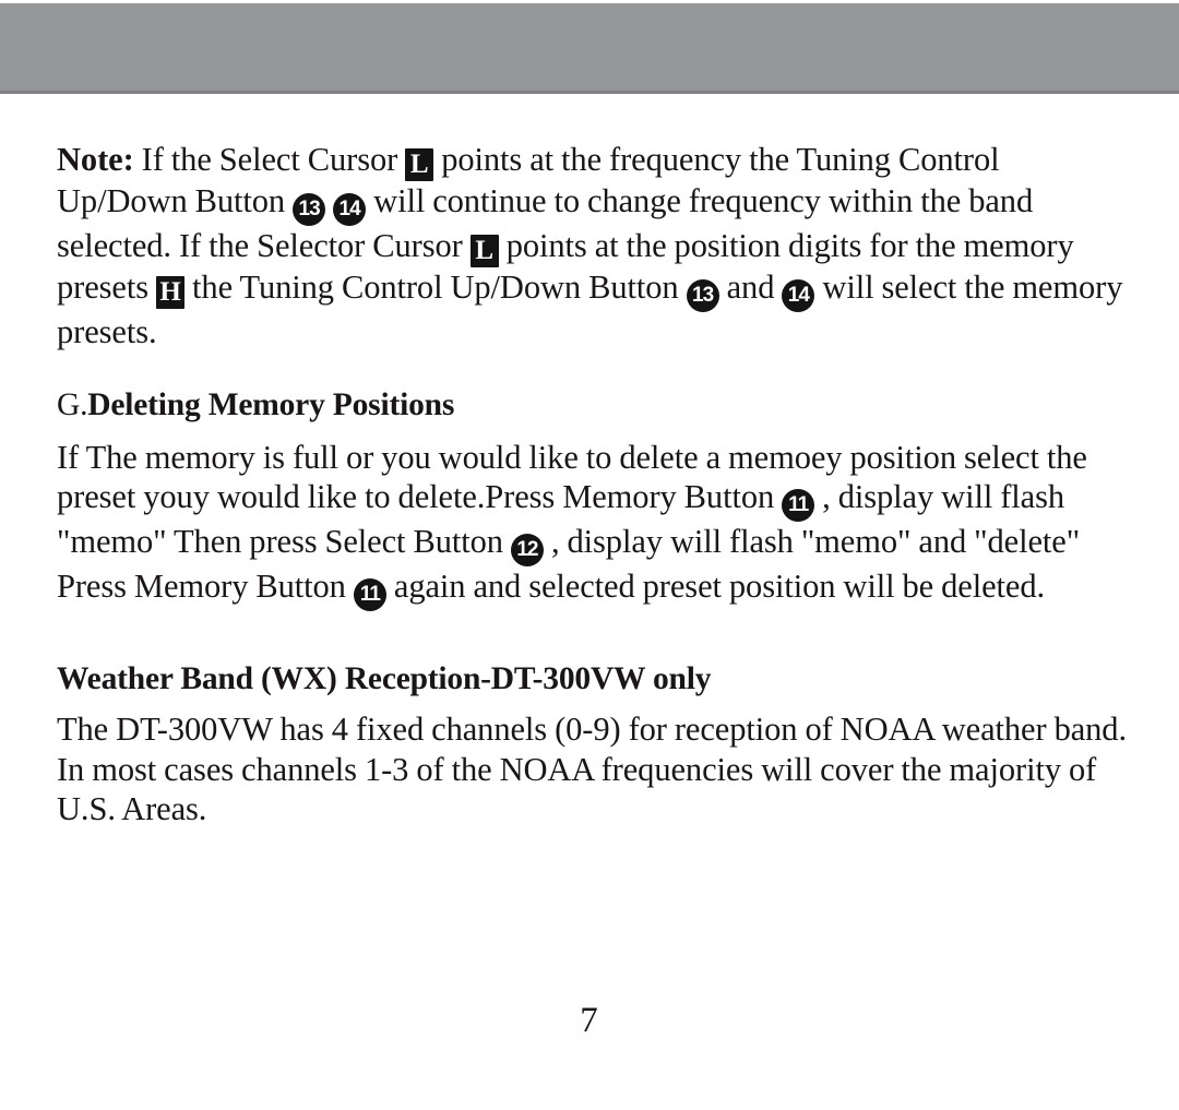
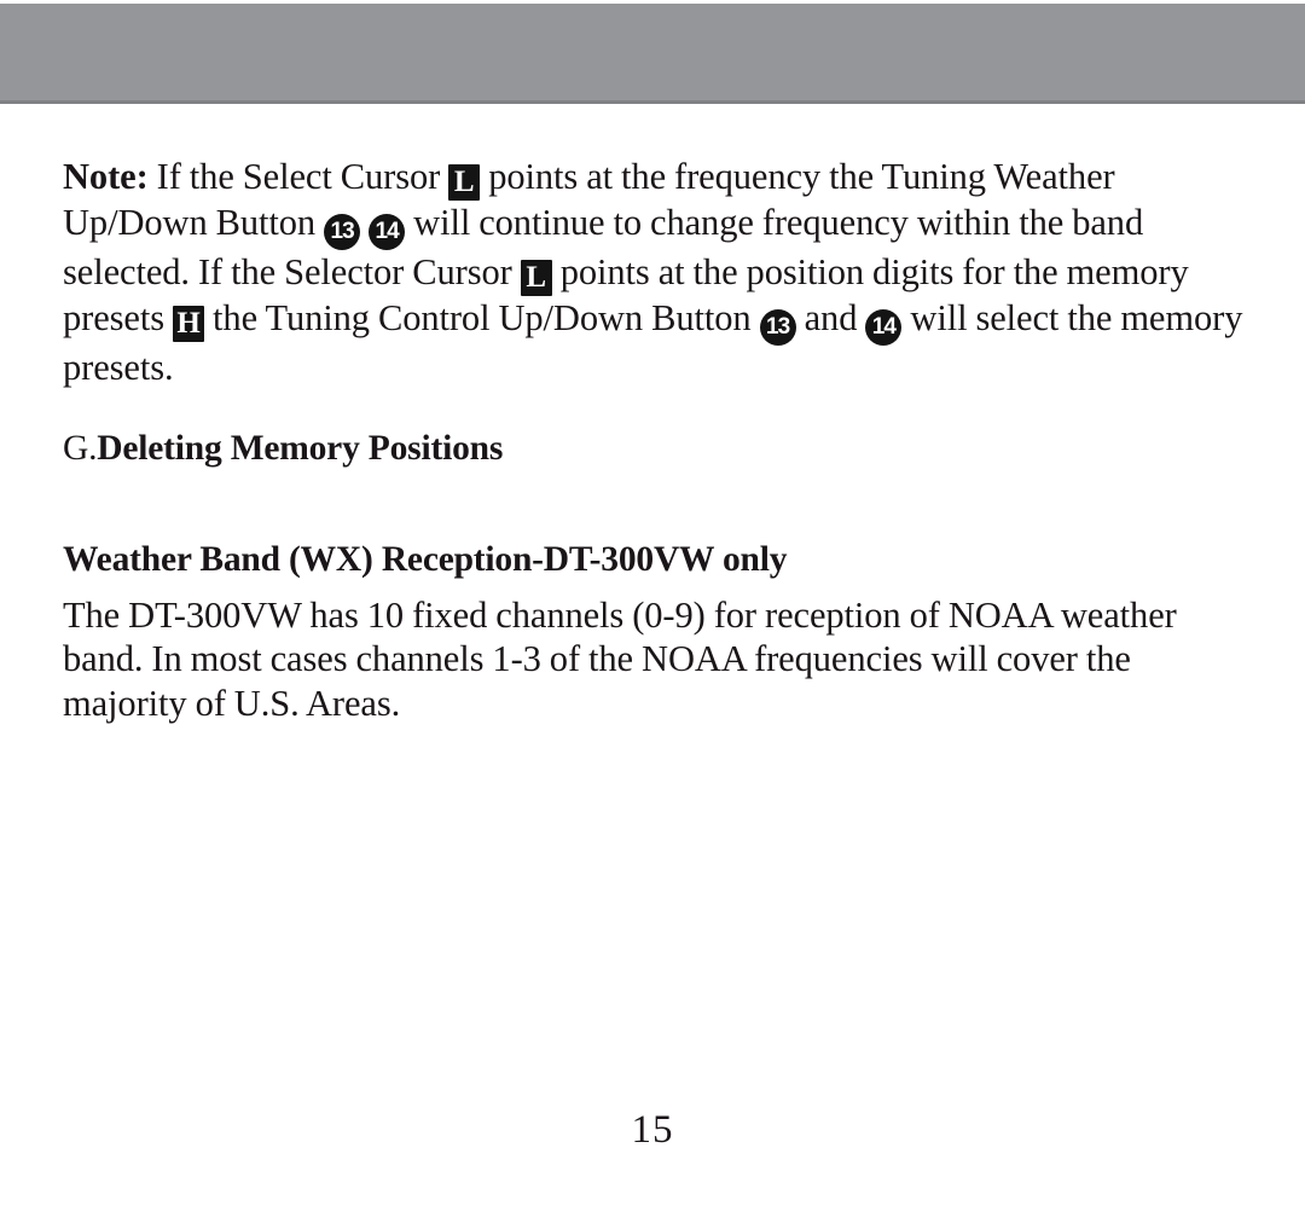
- Note: If the Select Cursor L points at the frequency the Tuning Control Up/Down Button 13 14 will continue to change frequency within the band selected. If the Selector Cursor L points at the position digits for the memory presets H the Tuning Control Up/Down Button 13 and 14 will select the memory presets.
+ Note: If the Select Cursor L points at the frequency the Tuning Weather Up/Down Button 13 14 will continue to change frequency within the band selected. If the Selector Cursor L points at the position digits for the memory presets H the Tuning Control Up/Down Button 13 and 14 will select the memory presets.
  G.Deleting Memory Positions
- If The memory is full or you would like to delete a memoey position select the preset youy would like to delete.Press Memory Button 11 , display will flash "memo" Then press Select Button 12 , display will flash "memo" and "delete" Press Memory Button 11 again and selected preset position will be deleted.
  Weather Band (WX) Reception-DT-300VW only
- The DT-300VW has 4 fixed channels (0-9) for reception of NOAA weather band. In most cases channels 1-3 of the NOAA frequencies will cover the majority of U.S. Areas.
+ The DT-300VW has 10 fixed channels (0-9) for reception of NOAA weather band. In most cases channels 1-3 of the NOAA frequencies will cover the majority of U.S. Areas.
- 7
+ 15
